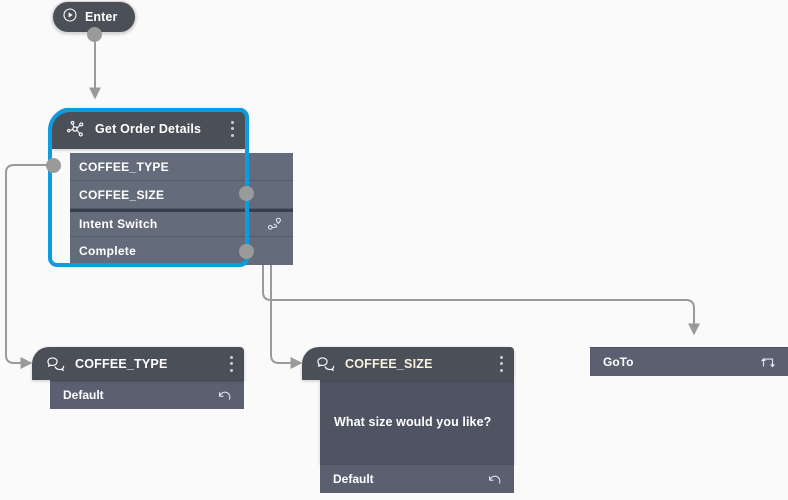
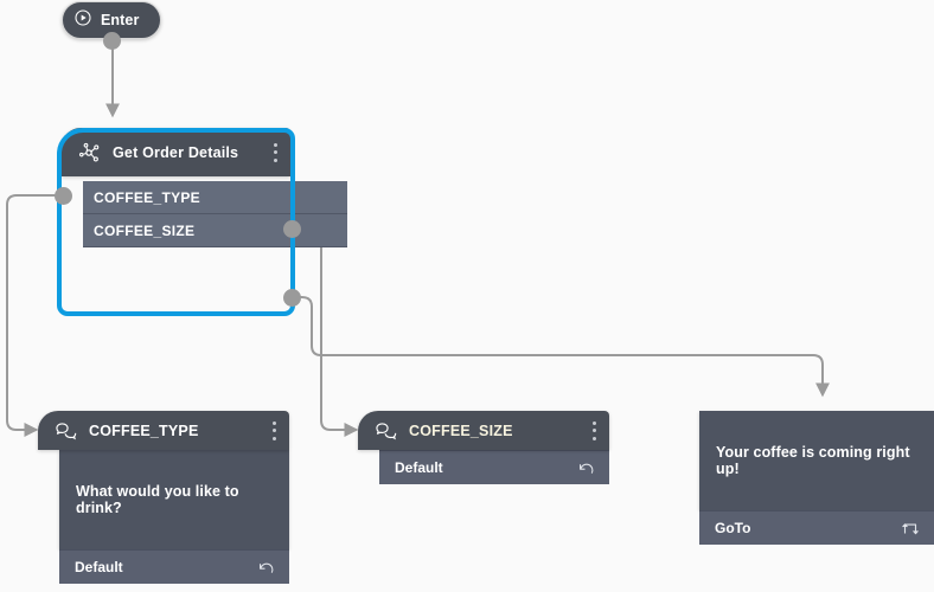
  Enter
  Get Order Details
  COFFEE_TYPE
  COFFEE_SIZE
- Intent Switch
- Complete
  COFFEE_TYPE
+ What would you like to drink?
  Default
  COFFEE_SIZE
- What size would you like?
  Default
+ Your coffee is coming right up!
  GoTo
